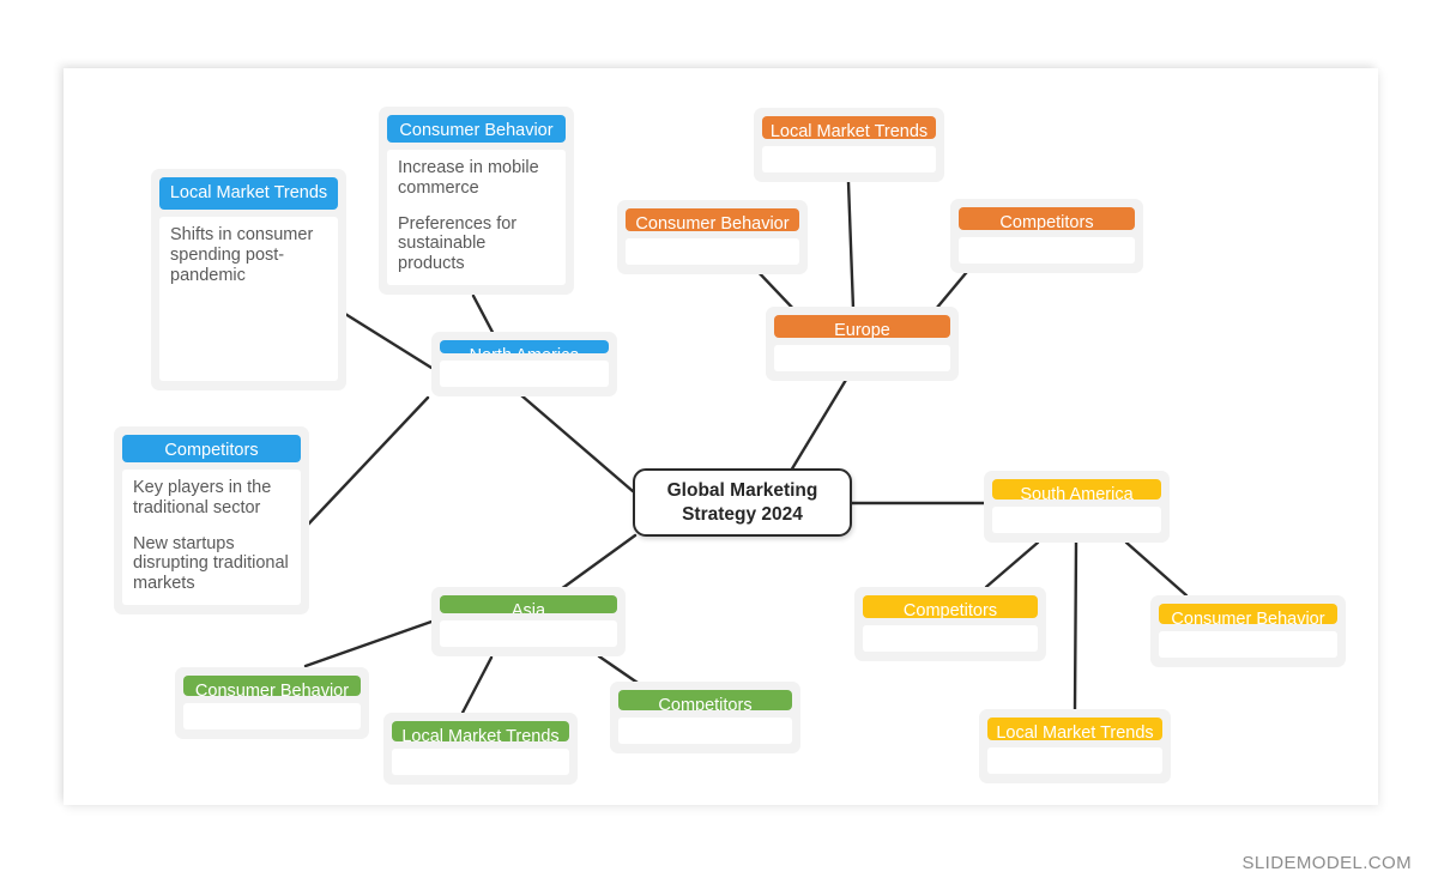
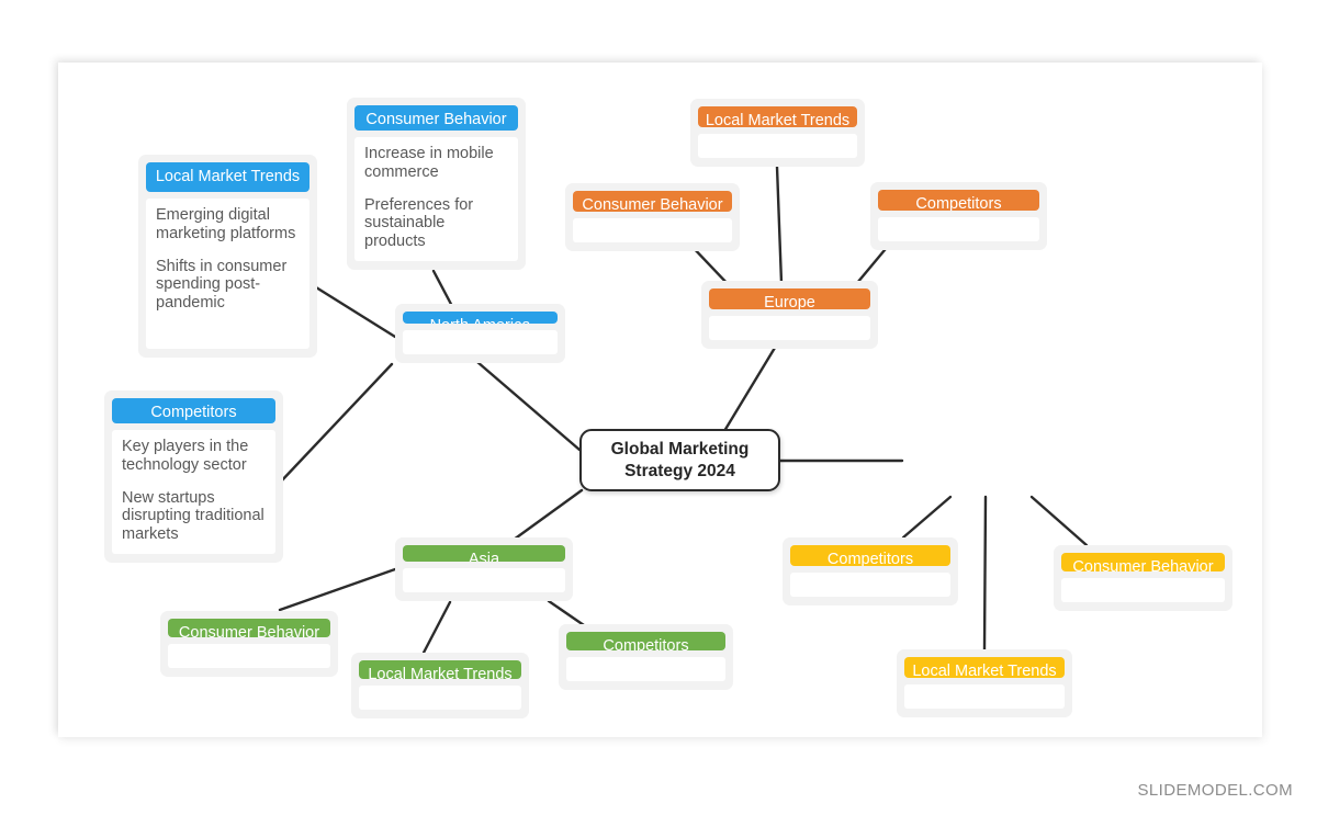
  Local Market Trends
+ Emerging digital marketing platforms
  Shifts in consumer spending post-pandemic
  Consumer Behavior
  Increase in mobile commerce
  Preferences for sustainable products
  Competitors
- Key players in the traditional sector
+ Key players in the technology sector
  New startups disrupting traditional markets
  Local Market Trends
  Consumer Behavior
  Competitors
  Europe
- South America
  Competitors
  Local Market Trends
  Consumer Behavior
  Asia
  Consumer Behavior
  Local Market Trends
  Competitors
  Global Marketing
  Strategy 2024
  SLIDEMODEL.COM
